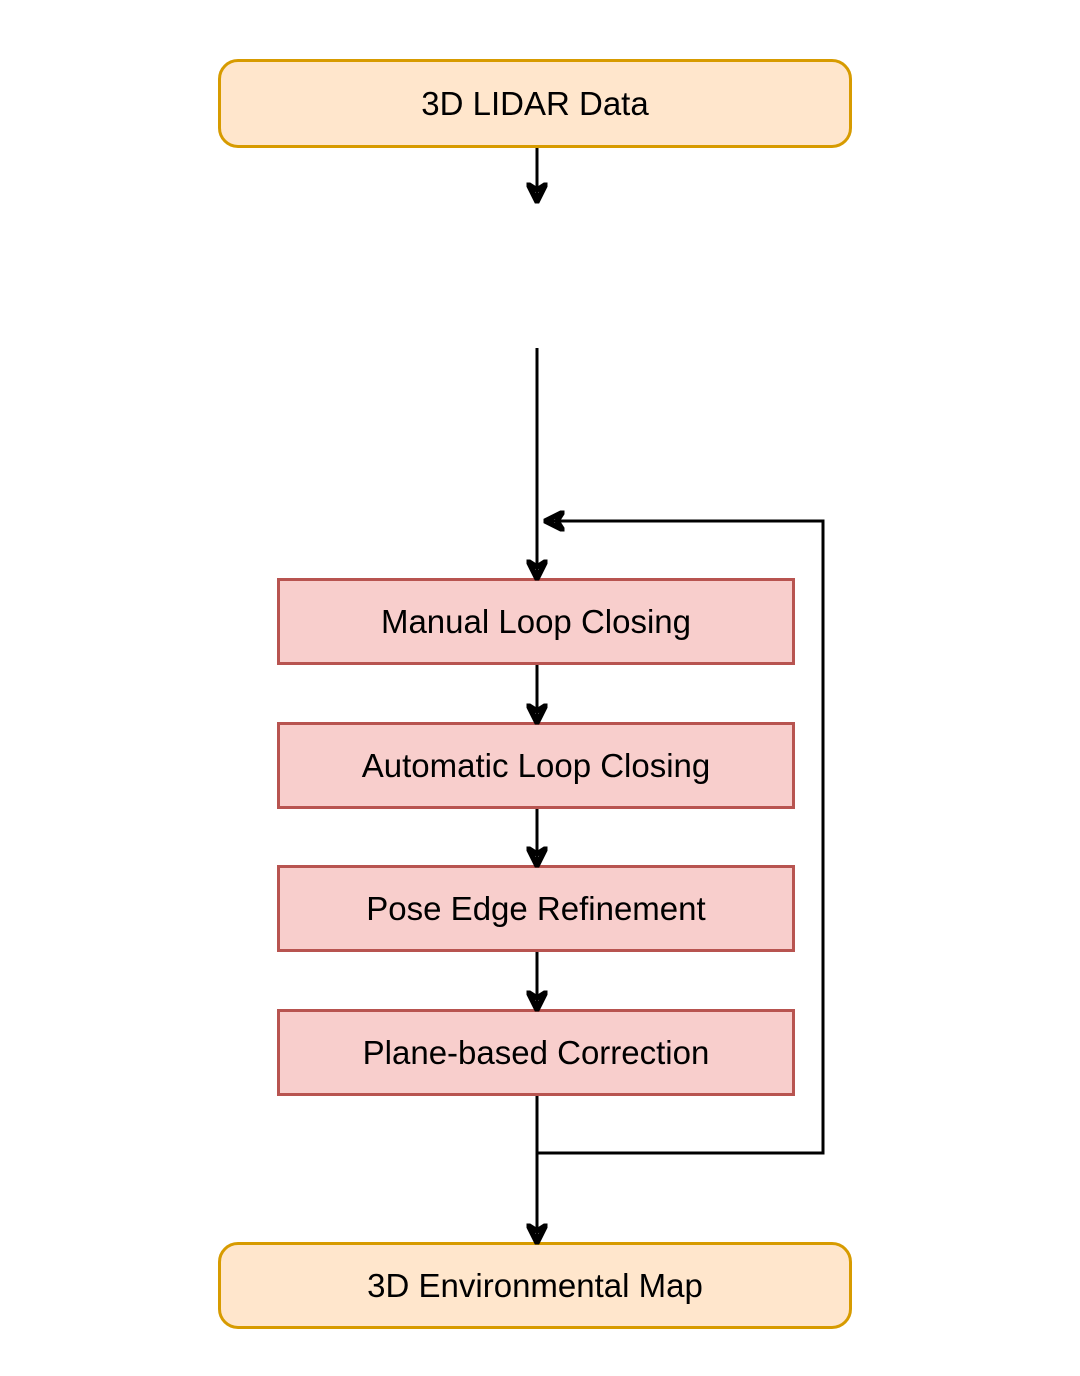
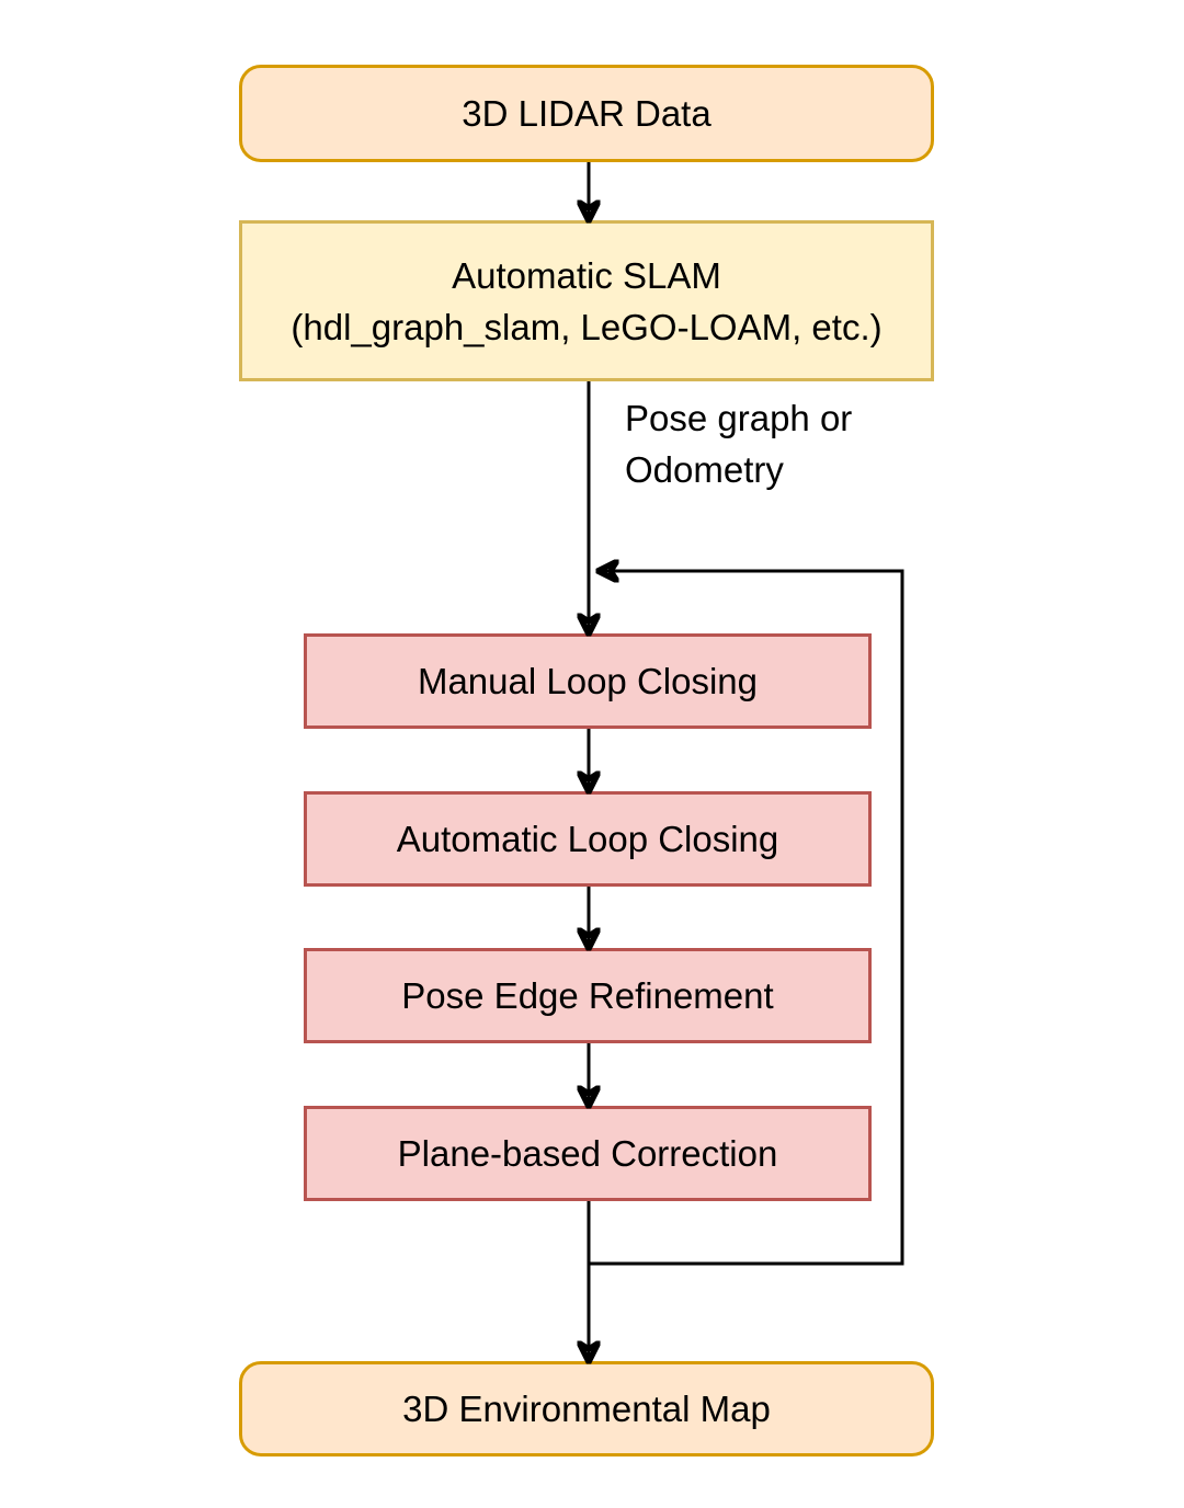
  3D LIDAR Data
+ Automatic SLAM
+ (hdl_graph_slam, LeGO-LOAM, etc.)
+ Pose graph or
+ Odometry
  Manual Loop Closing
  Automatic Loop Closing
  Pose Edge Refinement
  Plane-based Correction
  3D Environmental Map
